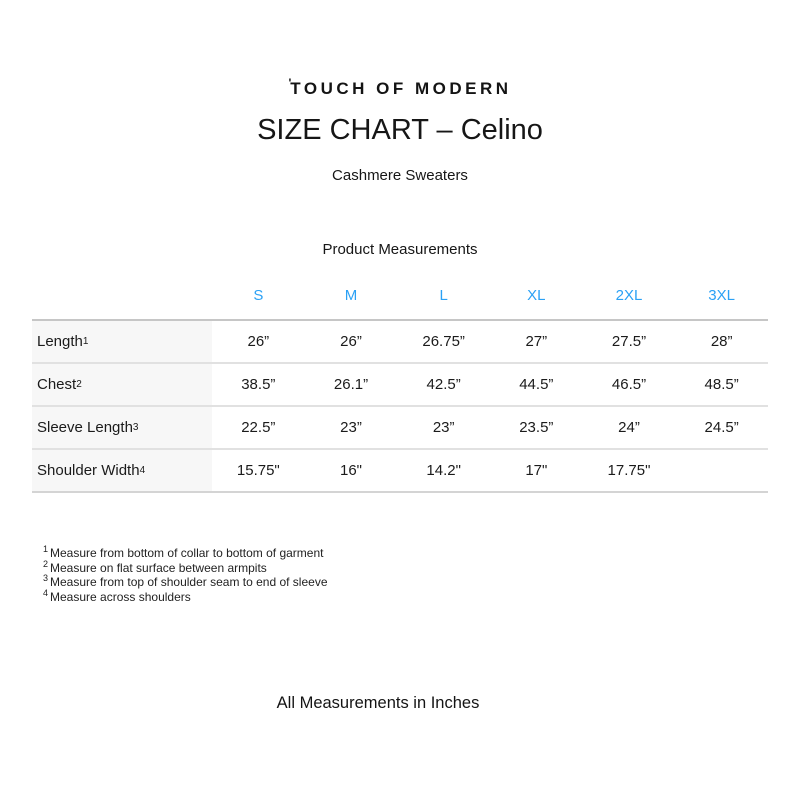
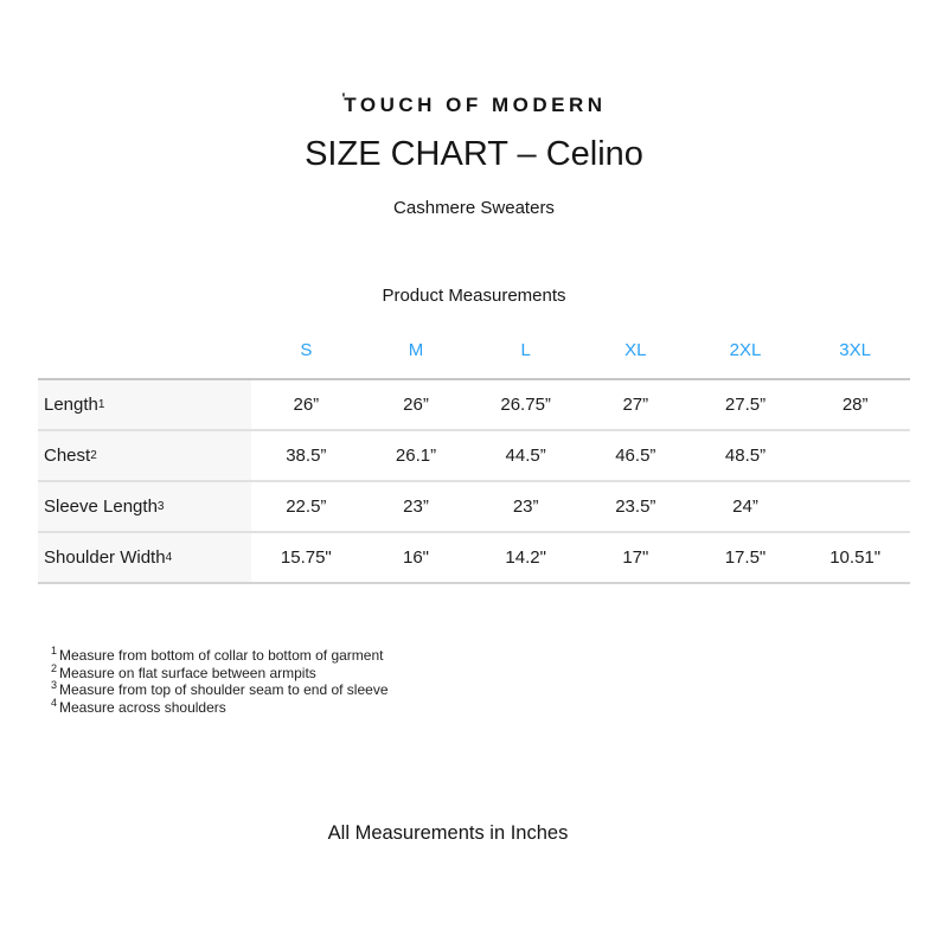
  ʹTOUCH OF MODERN
  SIZE CHART – Celino
  Cashmere Sweaters
  Product Measurements
  S
  M
  L
  XL
  2XL
  3XL
  Length
  1
  26”
  26”
  26.75”
  27”
  27.5”
  28”
  Chest
  2
  38.5”
  26.1”
- 42.5”
  44.5”
  46.5”
  48.5”
  Sleeve Length
  3
  22.5”
  23”
  23”
  23.5”
  24”
- 24.5”
  Shoulder Width
  4
  15.75"
  16"
  14.2"
  17"
+ 17.5"
- 17.75"
+ 10.51"
  1 Measure from bottom of collar to bottom of garment
  2 Measure on flat surface between armpits
  3 Measure from top of shoulder seam to end of sleeve
  4 Measure across shoulders
  All Measurements in Inches
